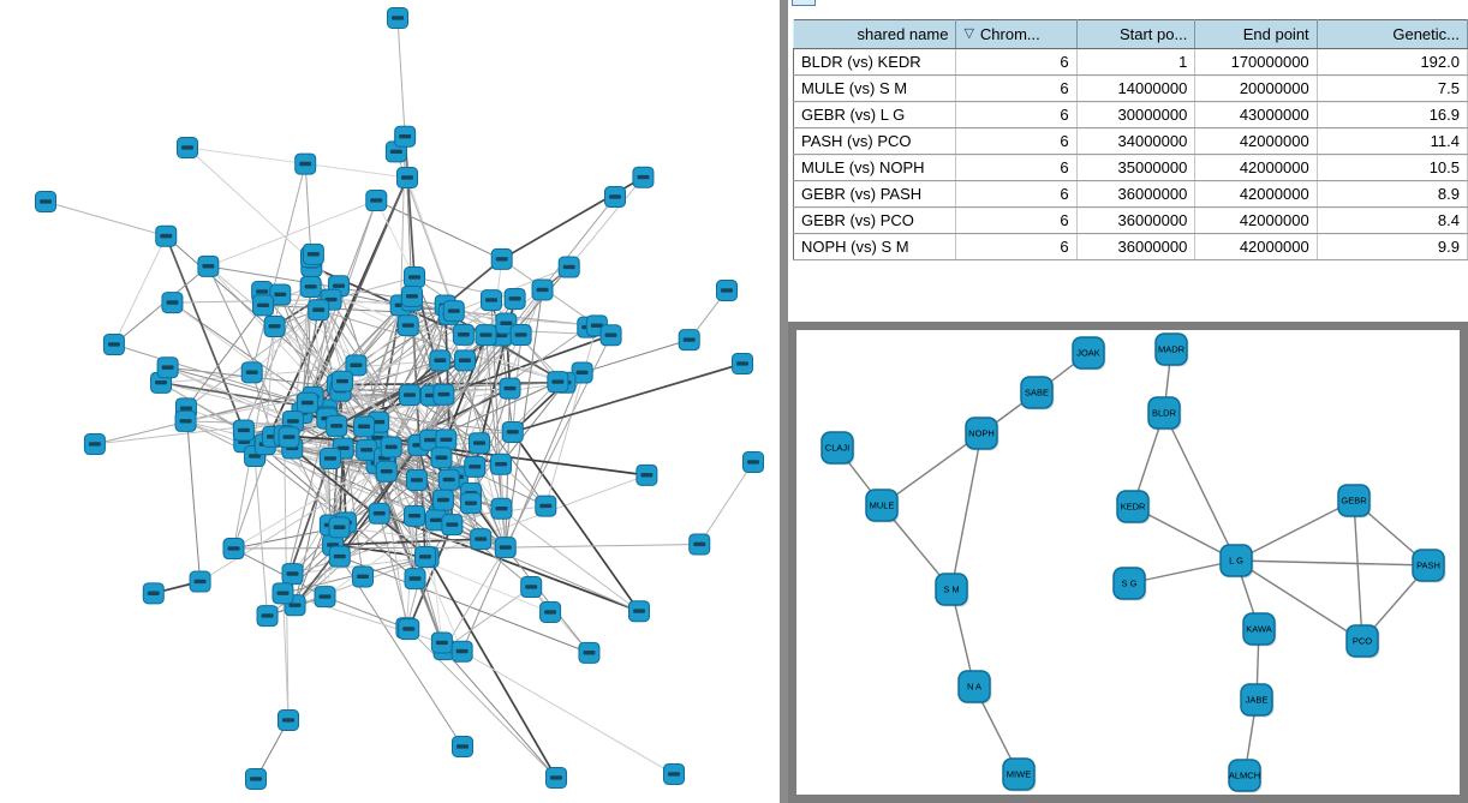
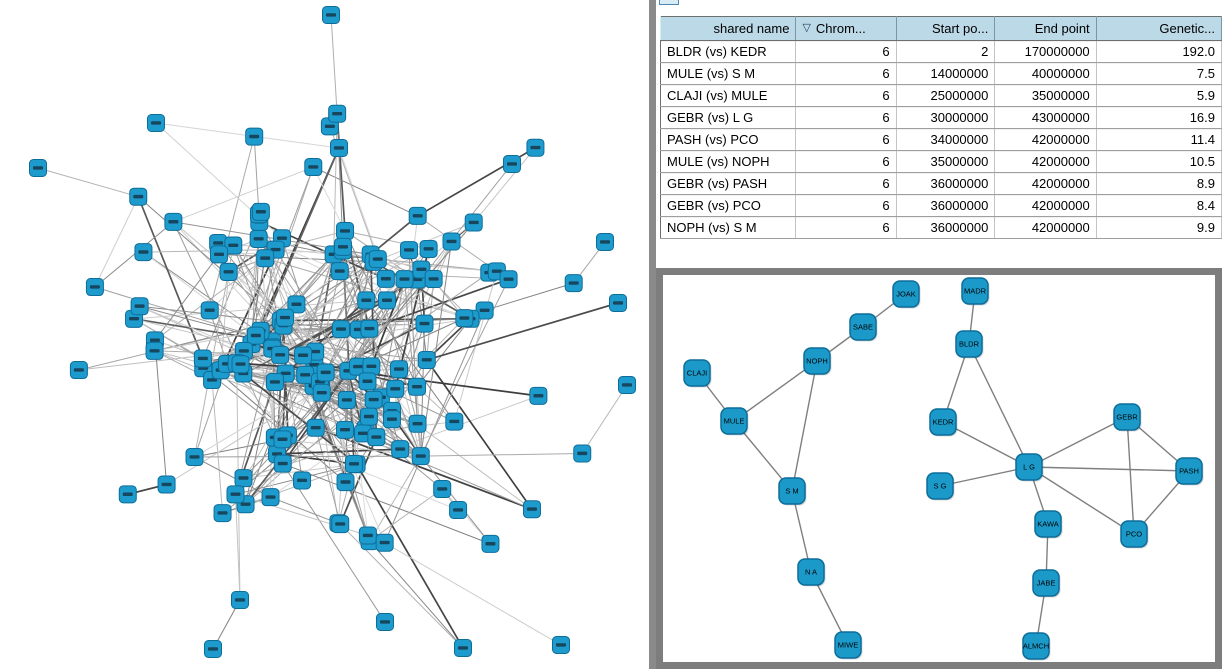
  shared name	▽ Chrom...	Start po...	End point	Genetic...
- BLDR (vs) KEDR	6	1	170000000	192.0
+ BLDR (vs) KEDR	6	2	170000000	192.0
- MULE (vs) S M	6	14000000	20000000	7.5
+ MULE (vs) S M	6	14000000	40000000	7.5
+ CLAJI (vs) MULE	6	25000000	35000000	5.9
  GEBR (vs) L G	6	30000000	43000000	16.9
  PASH (vs) PCO	6	34000000	42000000	11.4
  MULE (vs) NOPH	6	35000000	42000000	10.5
  GEBR (vs) PASH	6	36000000	42000000	8.9
  GEBR (vs) PCO	6	36000000	42000000	8.4
  NOPH (vs) S M	6	36000000	42000000	9.9
  JOAK
  SABE
  NOPH
  CLAJI
  MULE
  S M
  N A
  MIWE
  MADR
  BLDR
  KEDR
  S G
  L G
  GEBR
  PASH
  KAWA
  PCO
  JABE
  ALMCH
